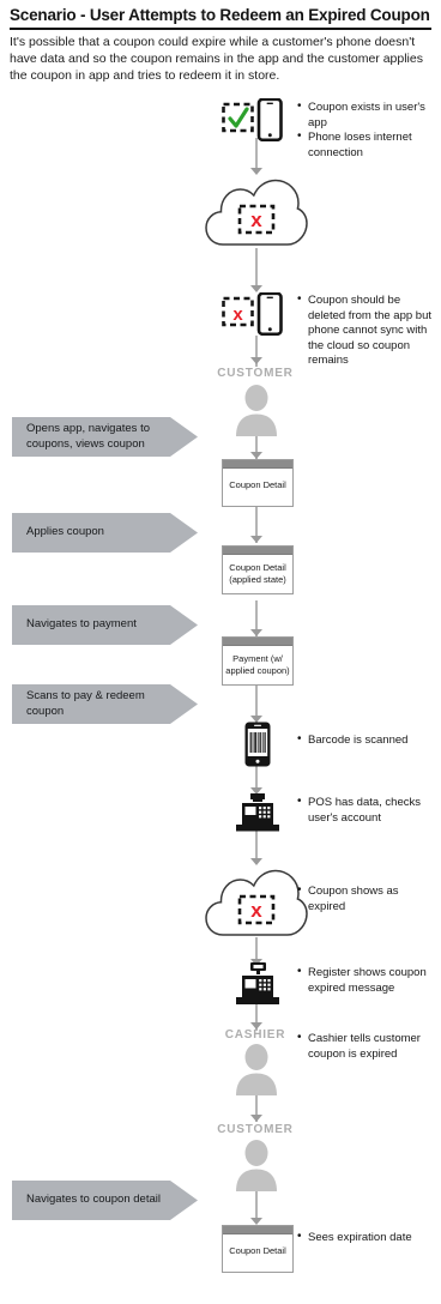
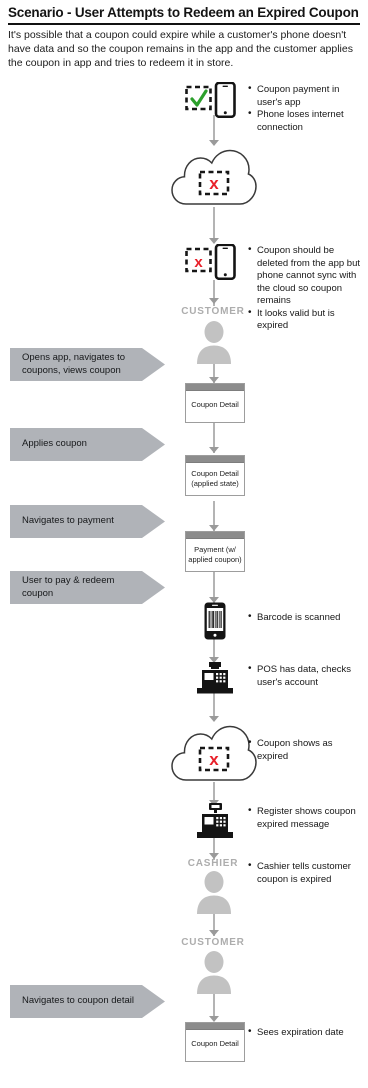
  Scenario - User Attempts to Redeem an Expired Coupon
  It's possible that a coupon could expire while a customer's phone doesn't have data and so the coupon remains in the app and the customer applies the coupon in app and tries to redeem it in store.
- Coupon exists in user's app
+ Coupon payment in user's app
  Phone loses internet connection
  x
  x
  Coupon should be deleted from the app but phone cannot sync with the cloud so coupon remains
+ It looks valid but is expired
  CUSTOMER
  Opens app, navigates to coupons, views coupon
  Coupon Detail
  Applies coupon
  Coupon Detail (applied state)
  Navigates to payment
  Payment (w/ applied coupon)
- Scans to pay & redeem coupon
+ User to pay & redeem coupon
  Barcode is scanned
  POS has data, checks user's account
  x
  Coupon shows as expired
  Register shows coupon expired message
  CASHIER
  Cashier tells customer coupon is expired
  CUSTOMER
  Navigates to coupon detail
  Coupon Detail
  Sees expiration date
